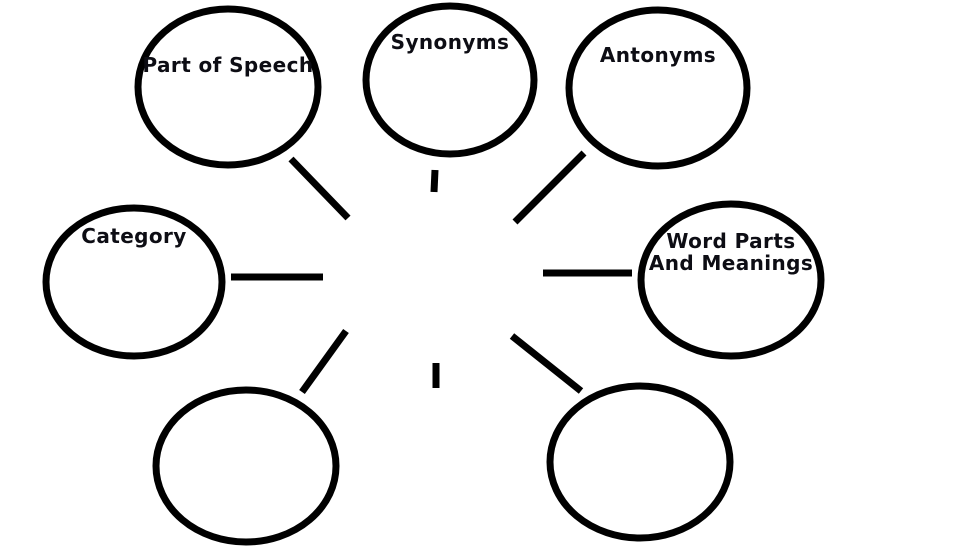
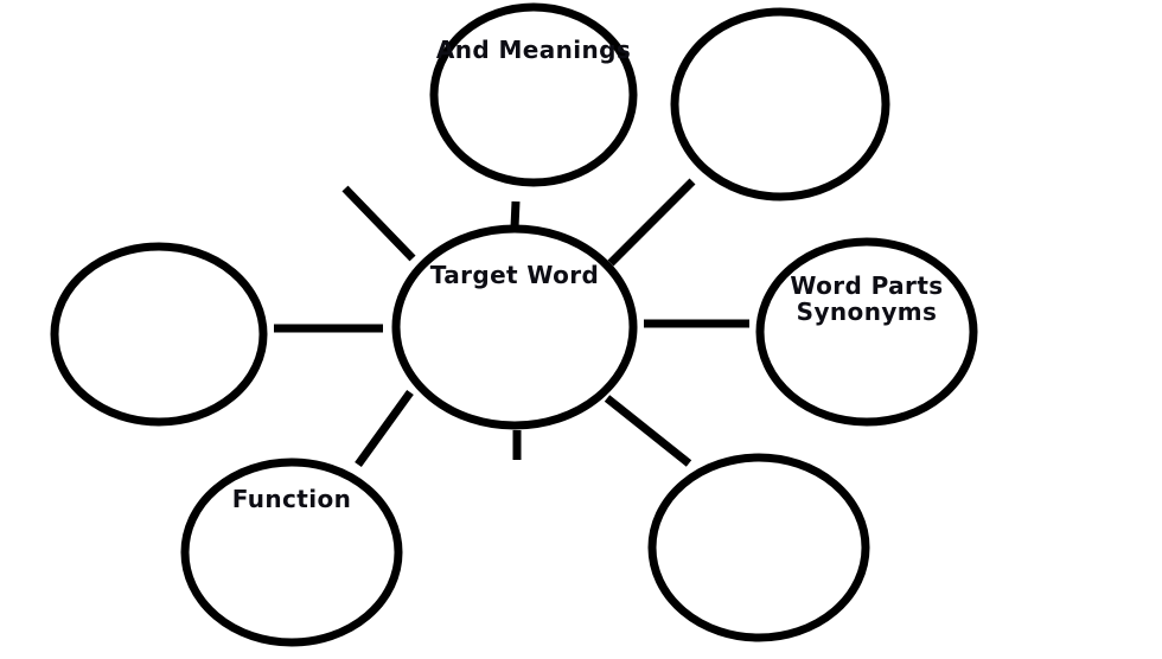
- Part of Speech
- Synonyms
+ And Meanings
- Antonyms
- Category
- Word Parts And Meanings
+ Word Parts Synonyms
+ Function
+ Target Word
